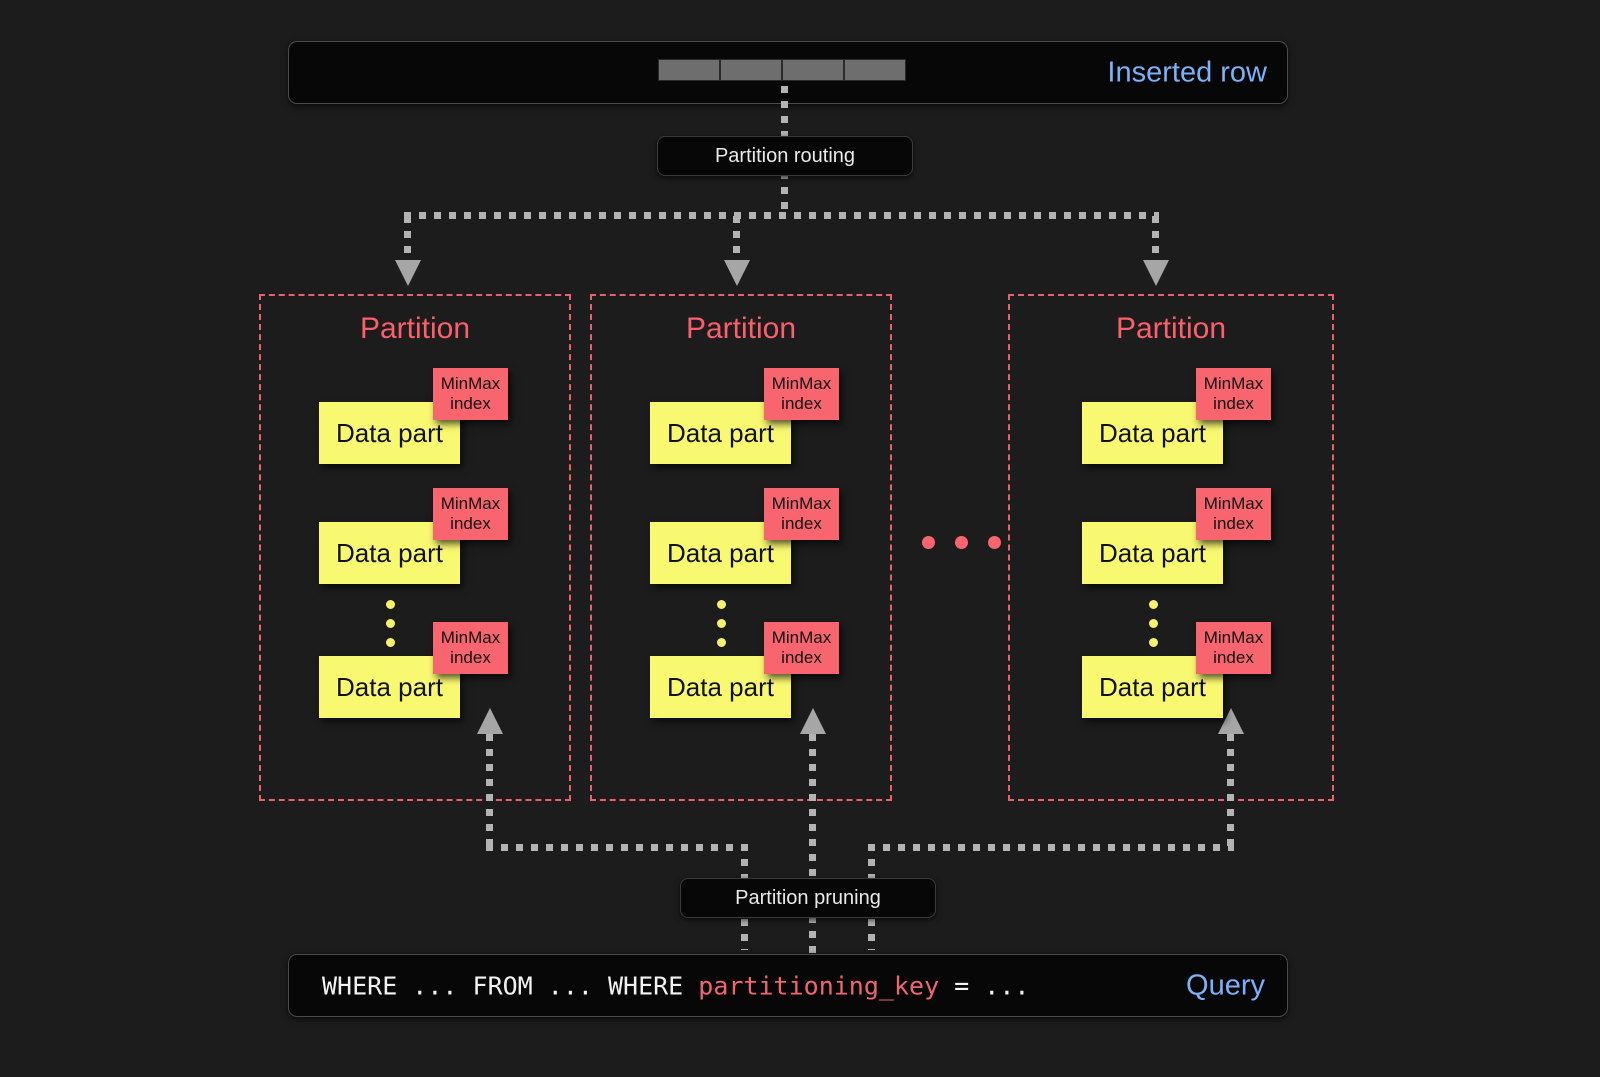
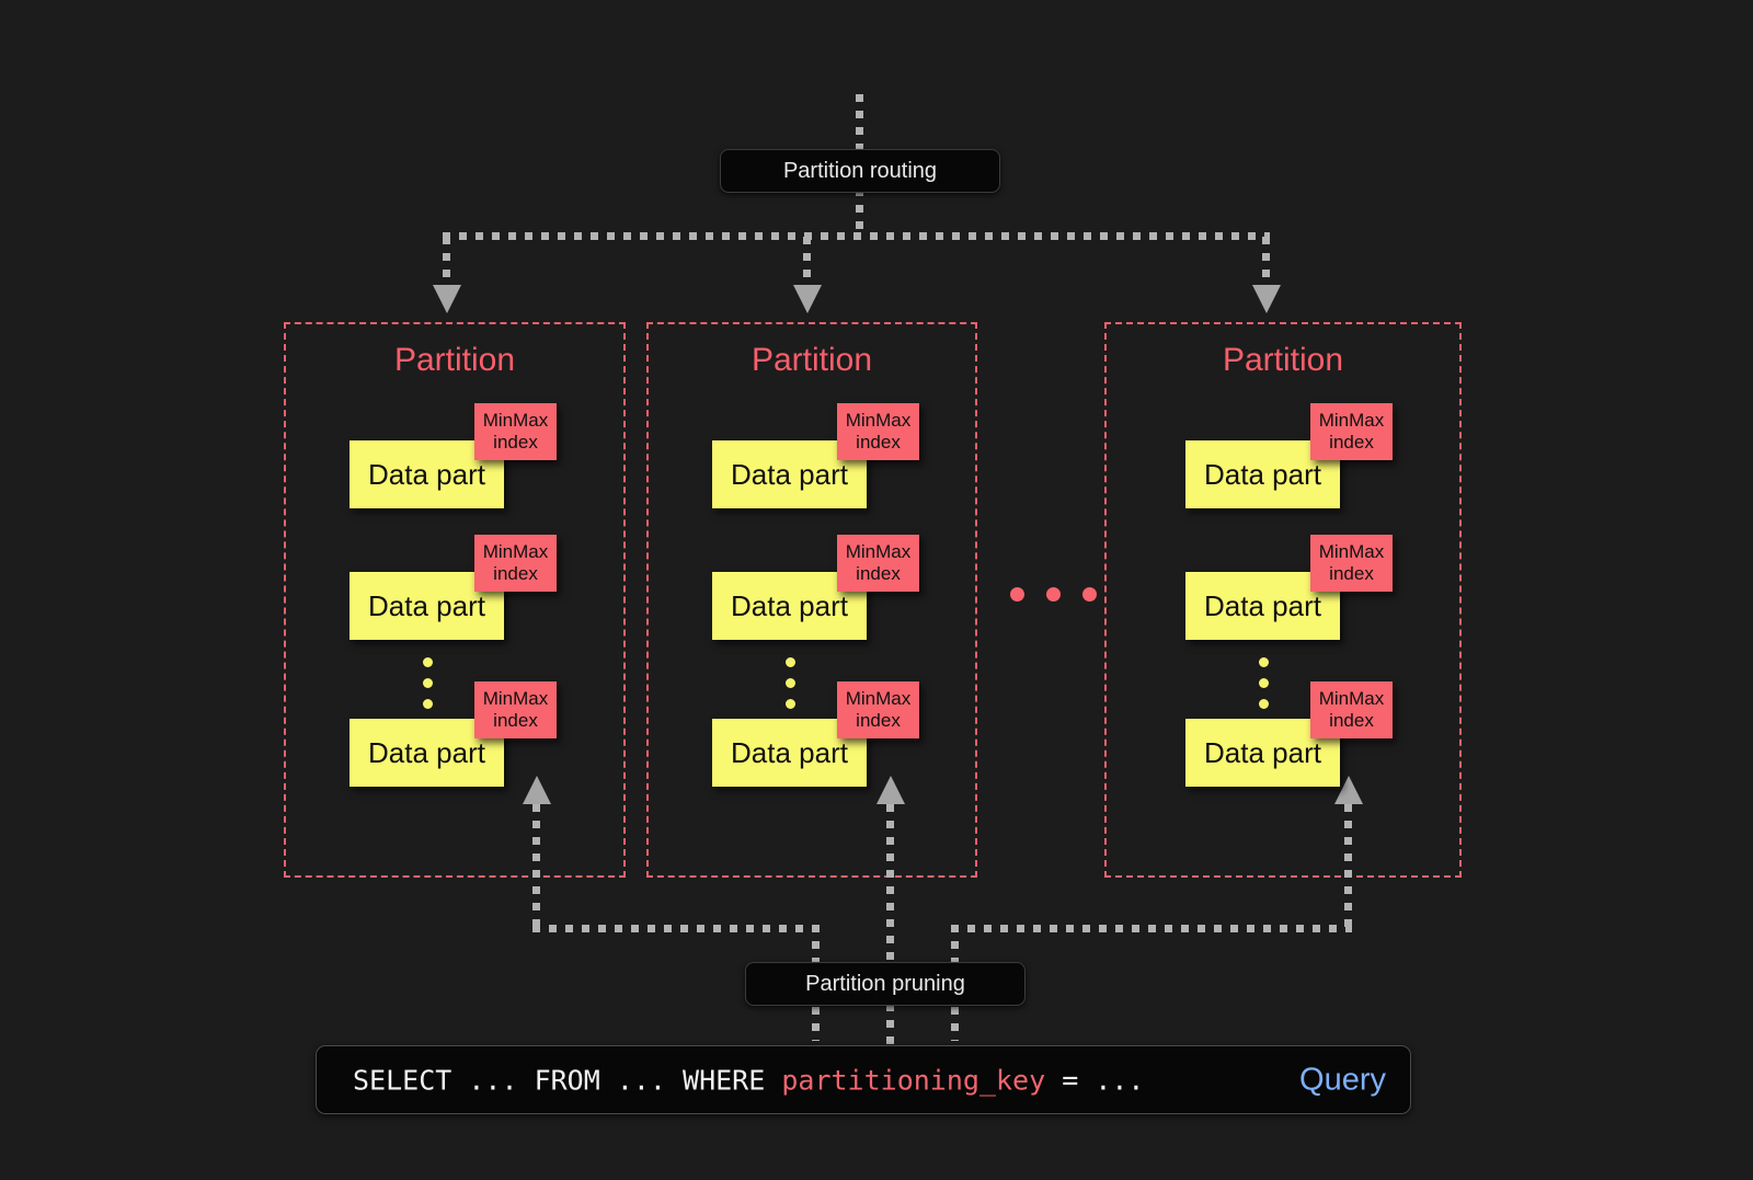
- Inserted row
  Partition routing
  Partition
  MinMax
  index
  Data part
  MinMax
  index
  Data part
  MinMax
  index
  Data part
  Partition
  MinMax
  index
  Data part
  MinMax
  index
  Data part
  MinMax
  index
  Data part
  Partition
  MinMax
  index
  Data part
  MinMax
  index
  Data part
  MinMax
  index
  Data part
  Partition pruning
- WHERE ... FROM ... WHERE partitioning_key = ...
+ SELECT ... FROM ... WHERE partitioning_key = ...
  Query
